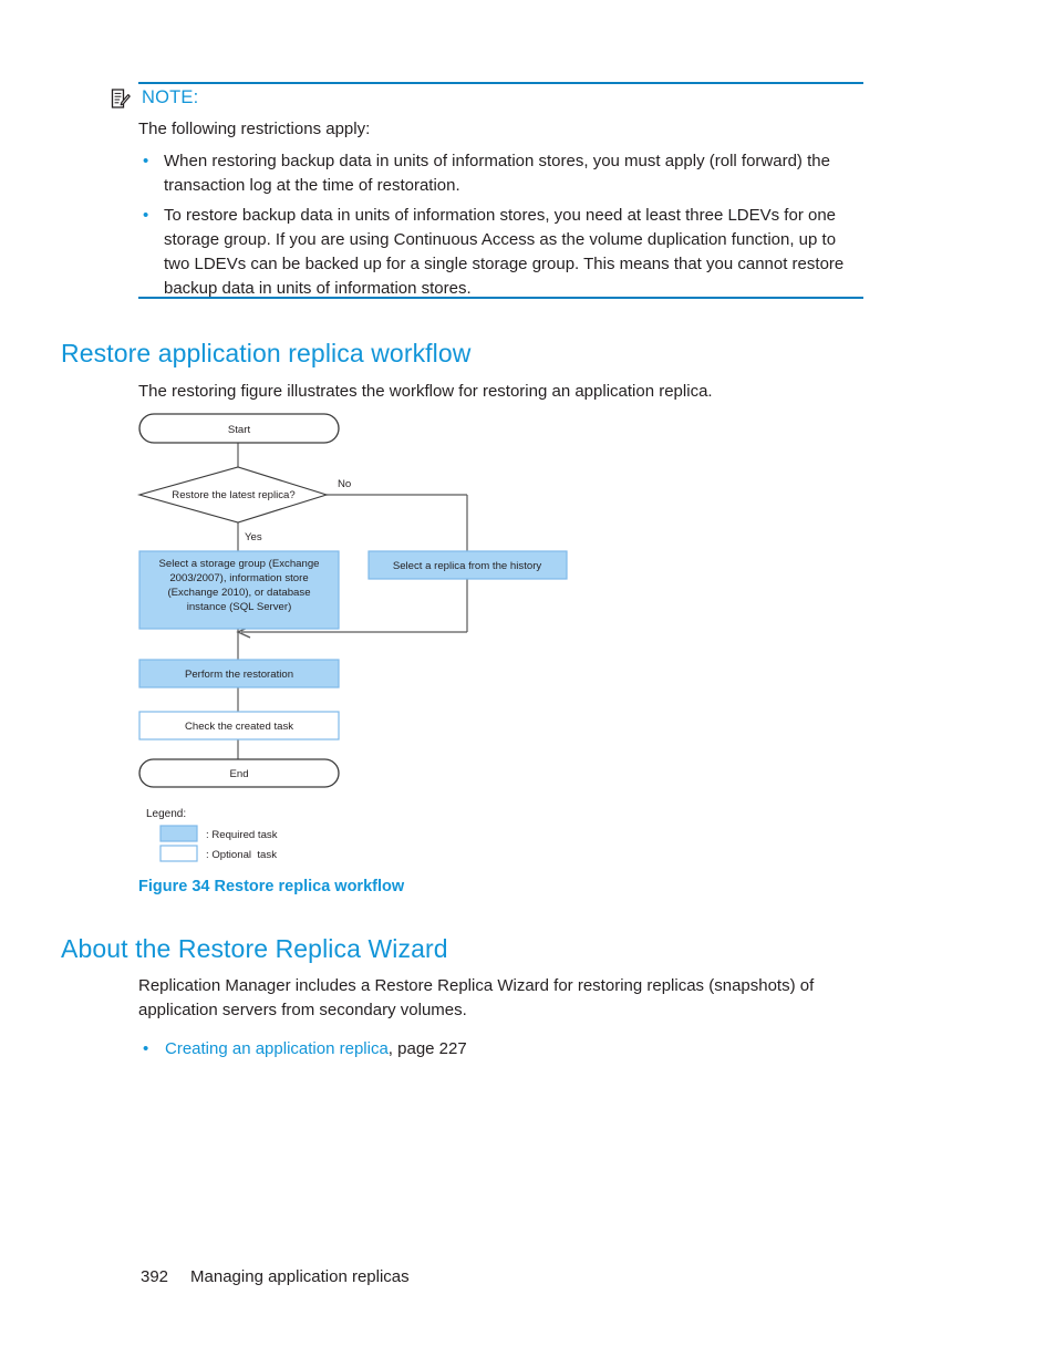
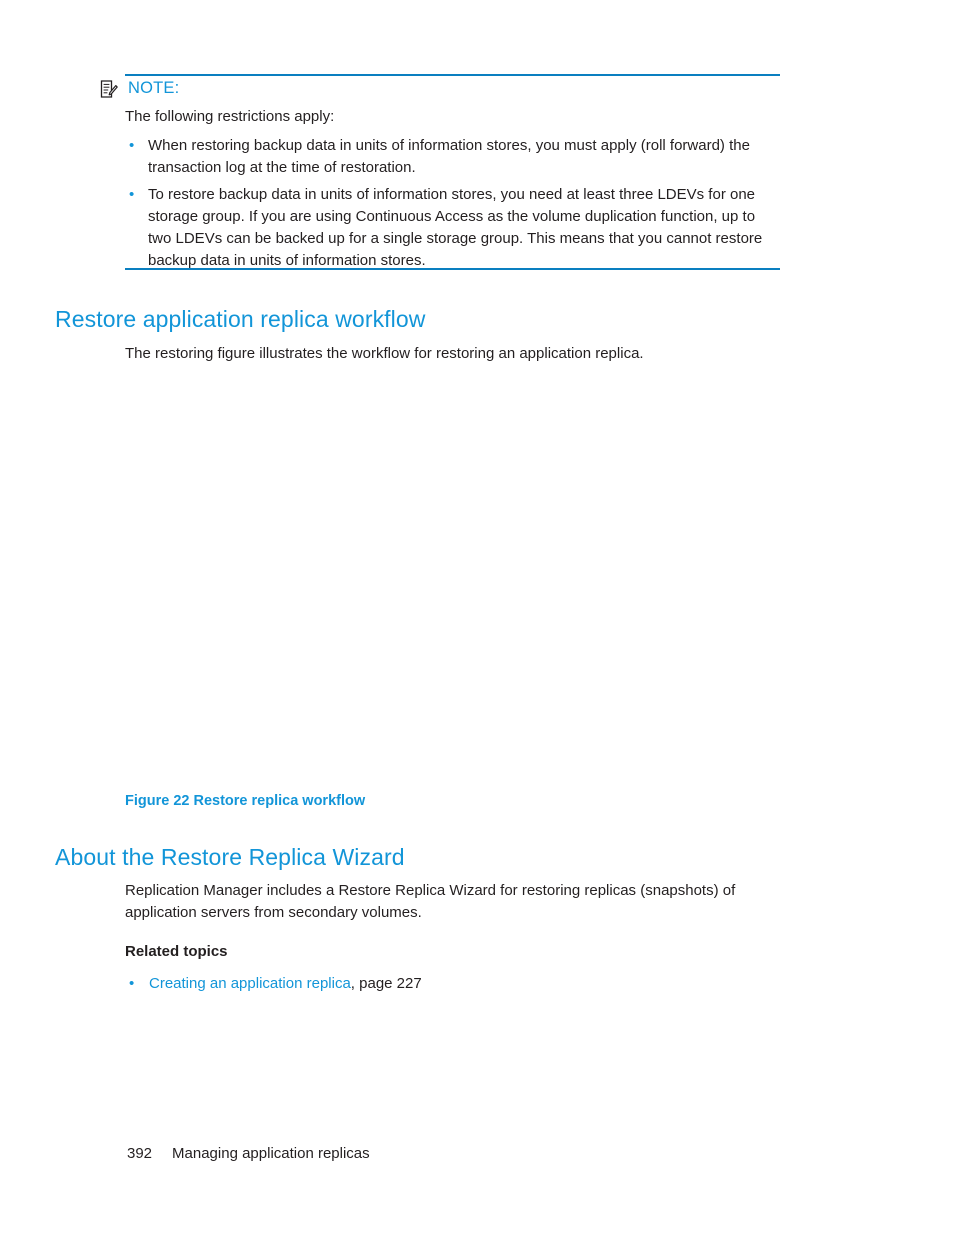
  NOTE:
  The following restrictions apply:
  •
  When restoring backup data in units of information stores, you must apply (roll forward) the transaction log at the time of restoration.
  •
  To restore backup data in units of information stores, you need at least three LDEVs for one storage group. If you are using Continuous Access as the volume duplication function, up to two LDEVs can be backed up for a single storage group. This means that you cannot restore backup data in units of information stores.
  Restore application replica workflow
  The restoring figure illustrates the workflow for restoring an application replica.
- Start
- Restore the latest replica?
- No
- Yes
- Select a storage group (Exchange
- 2003/2007), information store
- (Exchange 2010), or database
- instance (SQL Server)
- Select a replica from the history
- Perform the restoration
- Check the created task
- End
- Legend:
- : Required task
- : Optional task
- Figure 34 Restore replica workflow
+ Figure 22 Restore replica workflow
  About the Restore Replica Wizard
  Replication Manager includes a Restore Replica Wizard for restoring replicas (snapshots) of application servers from secondary volumes.
+ Related topics
  •
  Creating an application replica, page 227
  392 Managing application replicas
